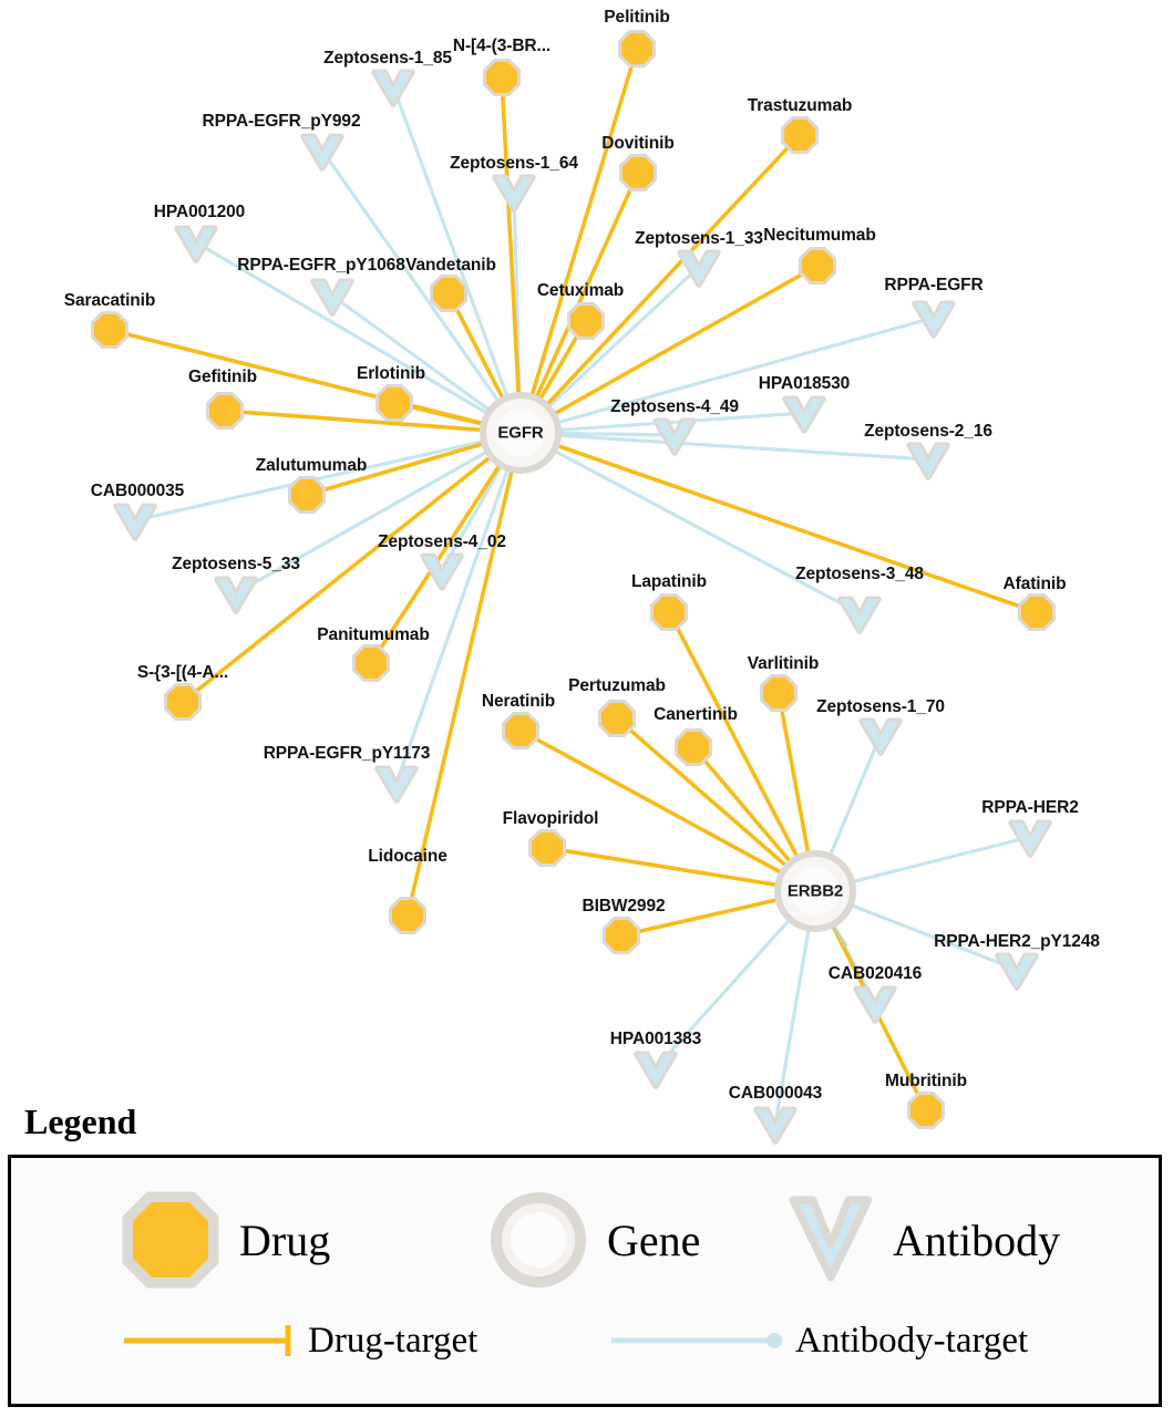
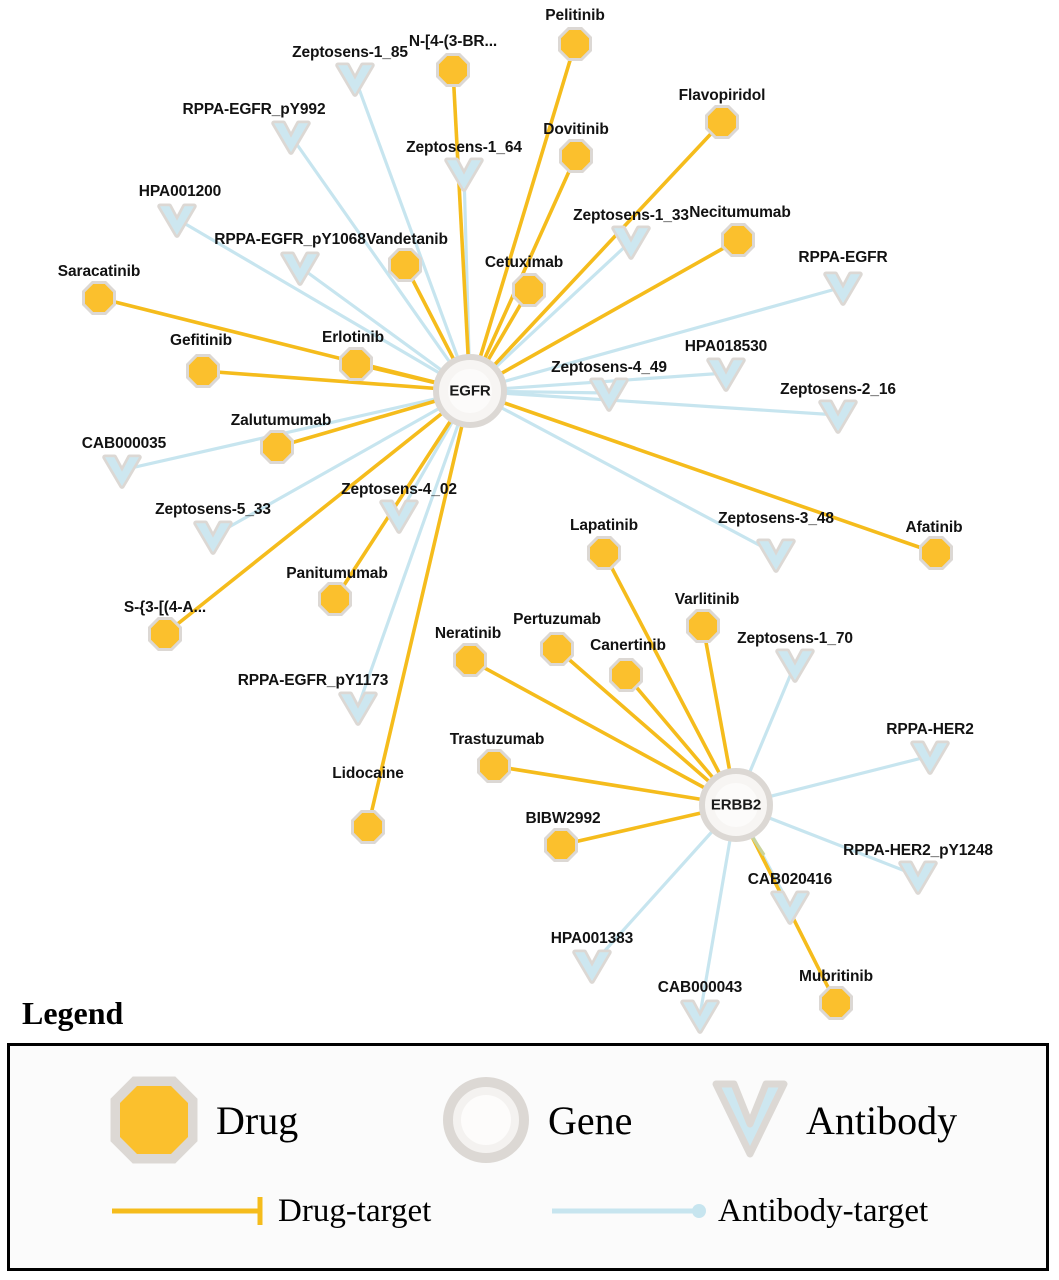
  Zeptosens-1_85
  RPPA-EGFR_pY992
  Zeptosens-1_64
  HPA001200
  Zeptosens-1_33
  RPPA-EGFR_pY1068
  RPPA-EGFR
  HPA018530
  Zeptosens-4_49
  Zeptosens-2_16
  CAB000035
  Zeptosens-4_02
  Zeptosens-5_33
  Zeptosens-3_48
  Zeptosens-1_70
  RPPA-EGFR_pY1173
  RPPA-HER2
  RPPA-HER2_pY1248
  CAB020416
  HPA001383
  CAB000043
  Pelitinib
  N-[4-(3-BR...
- Trastuzumab
+ Flavopiridol
  Dovitinib
  Necitumumab
  Vandetanib
  Cetuximab
  Saracatinib
  Erlotinib
  Gefitinib
  Zalutumumab
  Afatinib
  Lapatinib
  Panitumumab
  S-{3-[(4-A...
  Varlitinib
  Pertuzumab
  Neratinib
  Canertinib
- Flavopiridol
+ Trastuzumab
  Lidocaine
  BIBW2992
  Mubritinib
  EGFR
  ERBB2
  Legend
  Drug
  Gene
  Antibody
  Drug-target
  Antibody-target
